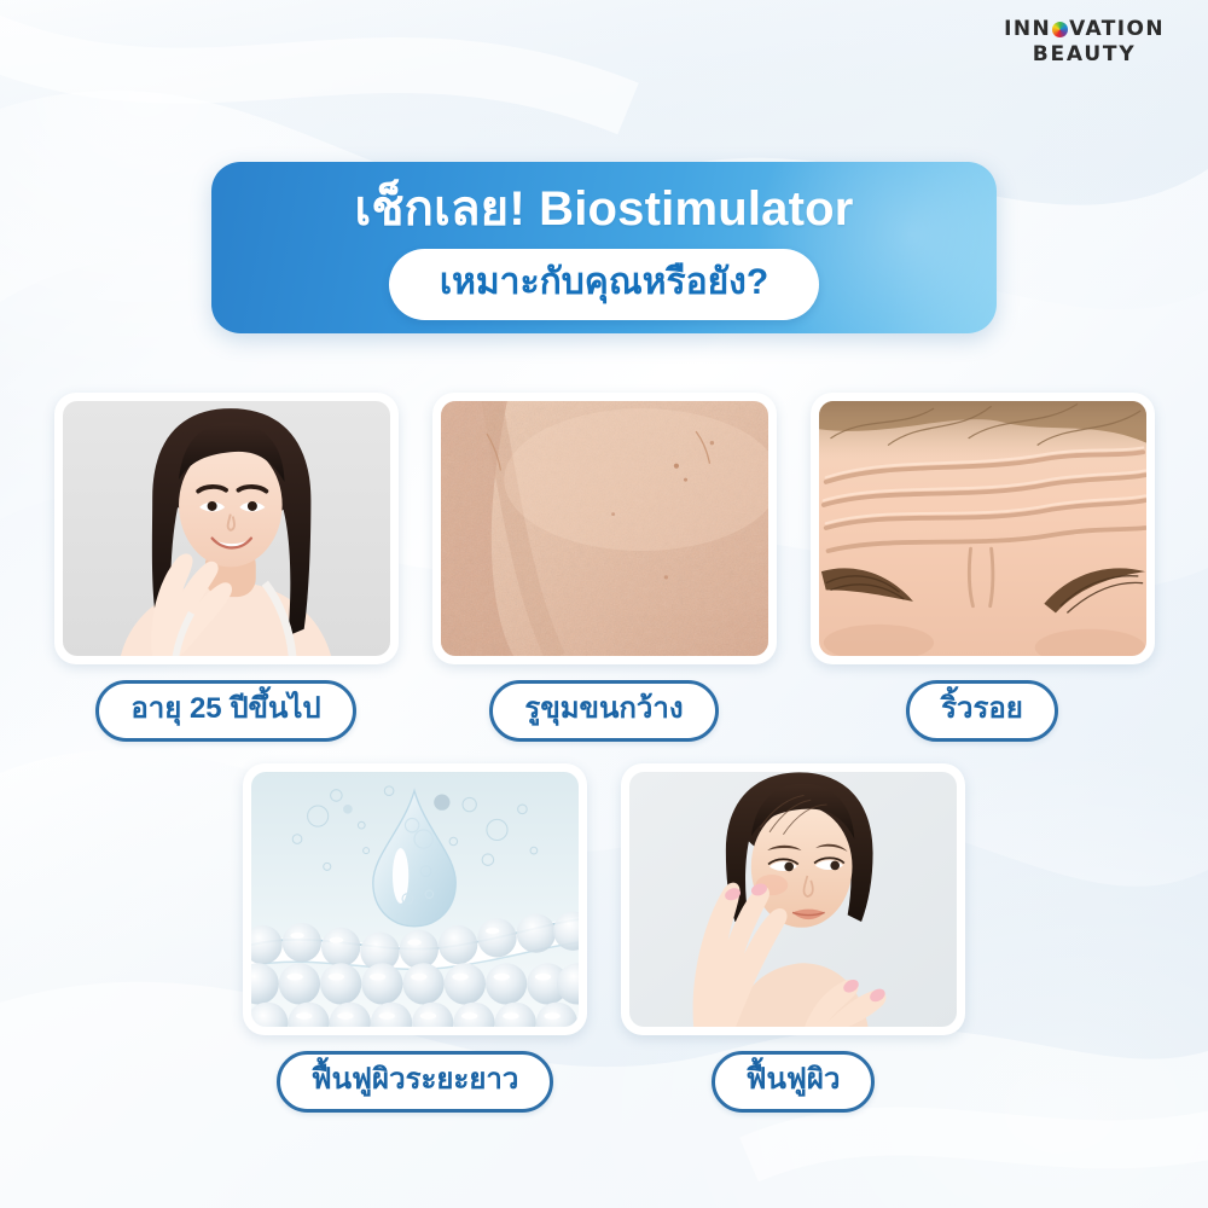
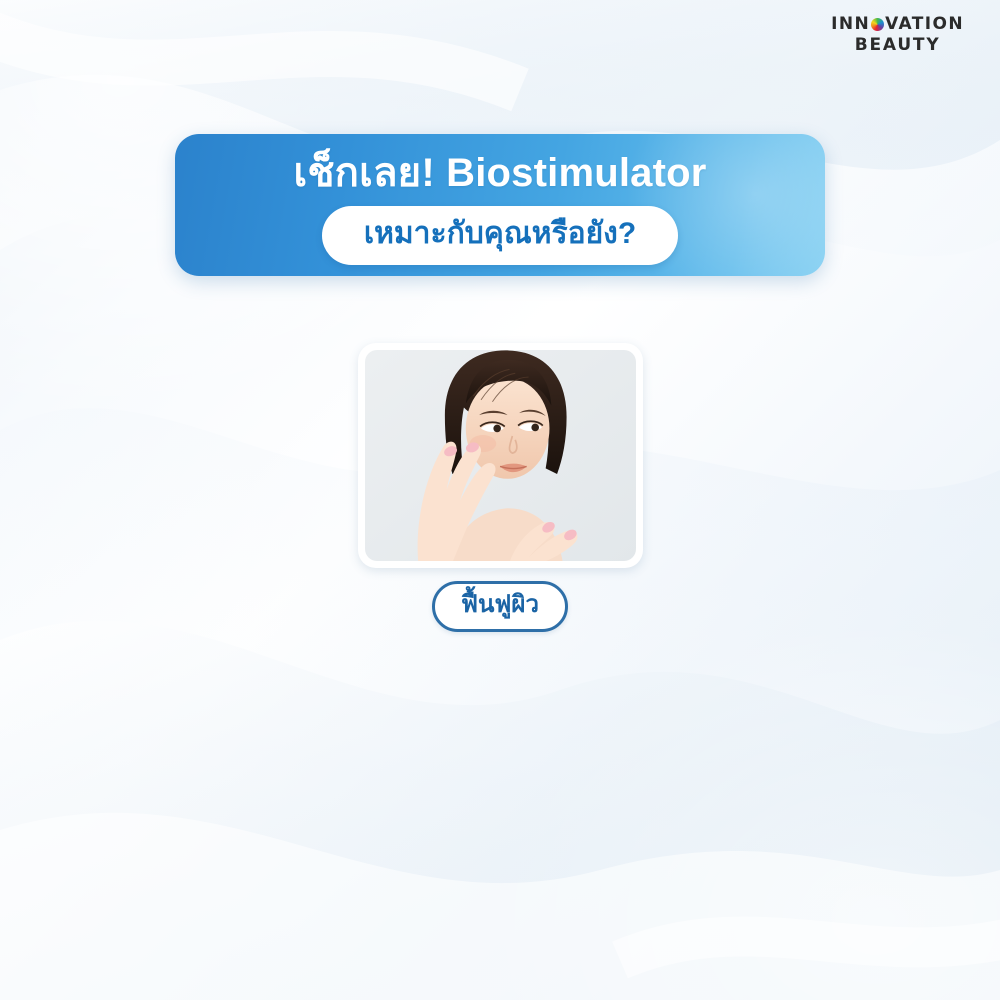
  INN
  VATION
  BEAUTY
  เช็กเลย! Biostimulator
  เหมาะกับคุณหรือยัง?
- อายุ 25 ปีขึ้นไป
- รูขุมขนกว้าง
- ริ้วรอย
- ฟื้นฟูผิวระยะยาว
  ฟื้นฟูผิว
